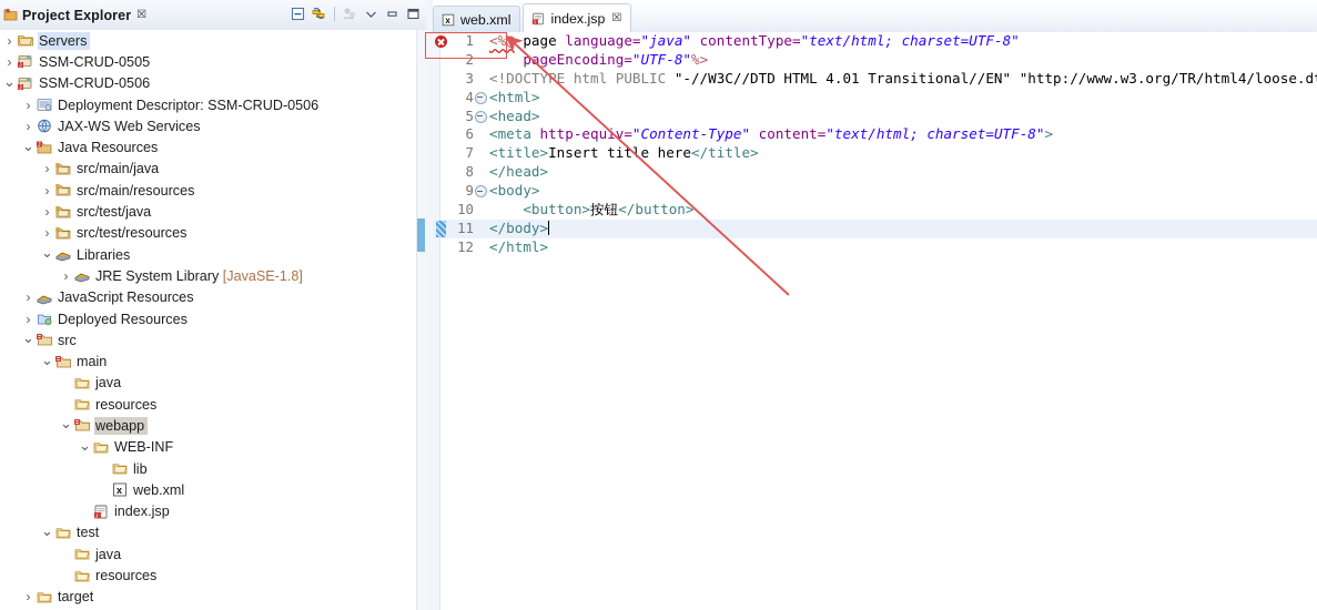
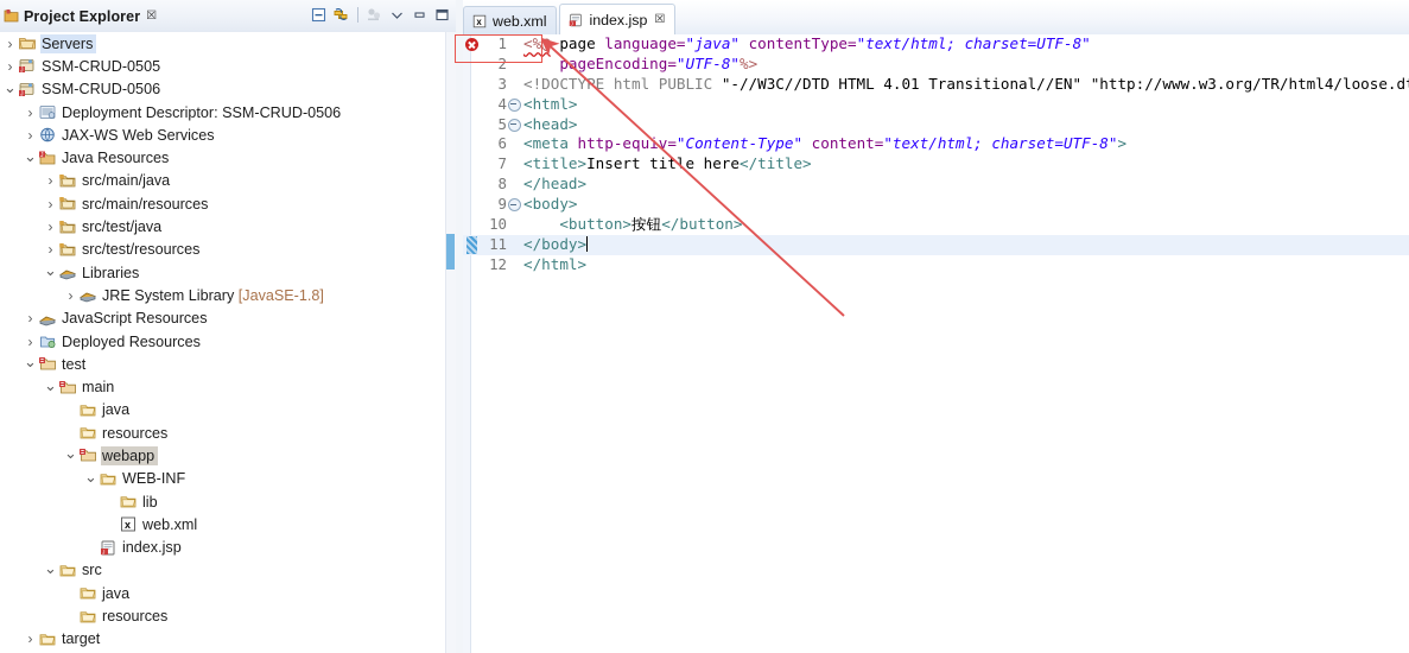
  Project Explorer
  ☒
  ›
  Servers
  ›
  SSM-CRUD-0505
  ⌄
  SSM-CRUD-0506
  ›
  Deployment Descriptor: SSM-CRUD-0506
  ›
  JAX-WS Web Services
  ⌄
  Java Resources
  ›
  src/main/java
  ›
  src/main/resources
  ›
  src/test/java
  ›
  src/test/resources
  ⌄
  Libraries
  ›
  JRE System Library [JavaSE-1.8]
  ›
  JavaScript Resources
  ›
  Deployed Resources
  ⌄
- src
+ test
  ⌄
  main
  java
  resources
  ⌄
  webapp
  ⌄
  WEB-INF
  lib
  x
  web.xml
  index.jsp
  ⌄
- test
+ src
  java
  resources
  ›
  target
  x
  web.xml
  index.jsp
  ☒
  1
  <% page language="java" contentType="text/html; charset=UTF-8"
  2
  pageEncoding="UTF-8"%>
  3
  <!DOCTYE html PUBLIC "-//W3C//DTD HTML 4.01 Transitional//EN" "http://www.w3.org/TR/html4/loose.d
  4
  <html>
  5
  <head>
  6
  <meta http-equiv="Content-Type" content="text/html; charset=UTF-8">
  7
  <title>Insert title here</title>
  8
  </head>
  9
  <body>
  10
  <button>按钮</button>
  11
  </body>
  12
  </html>
